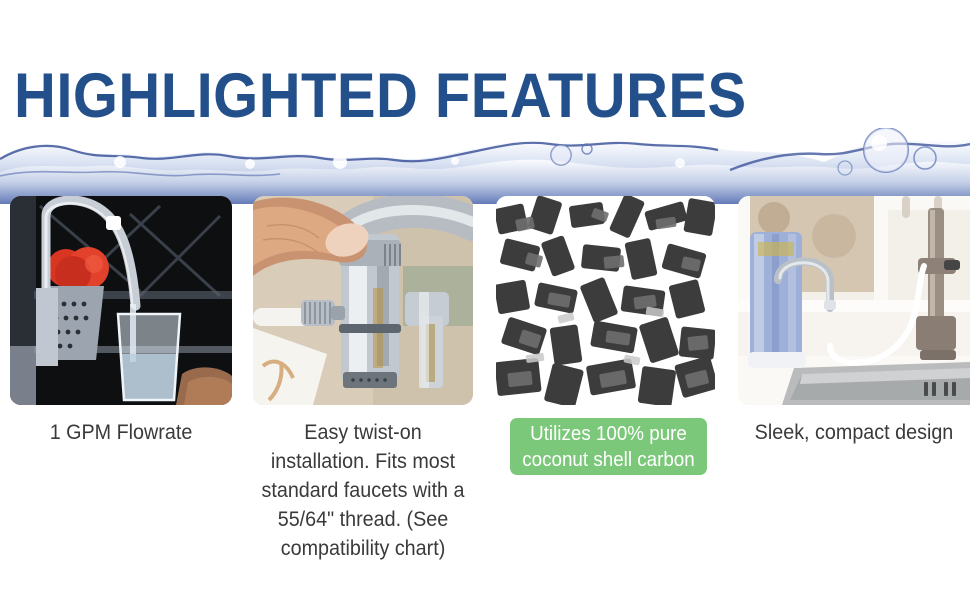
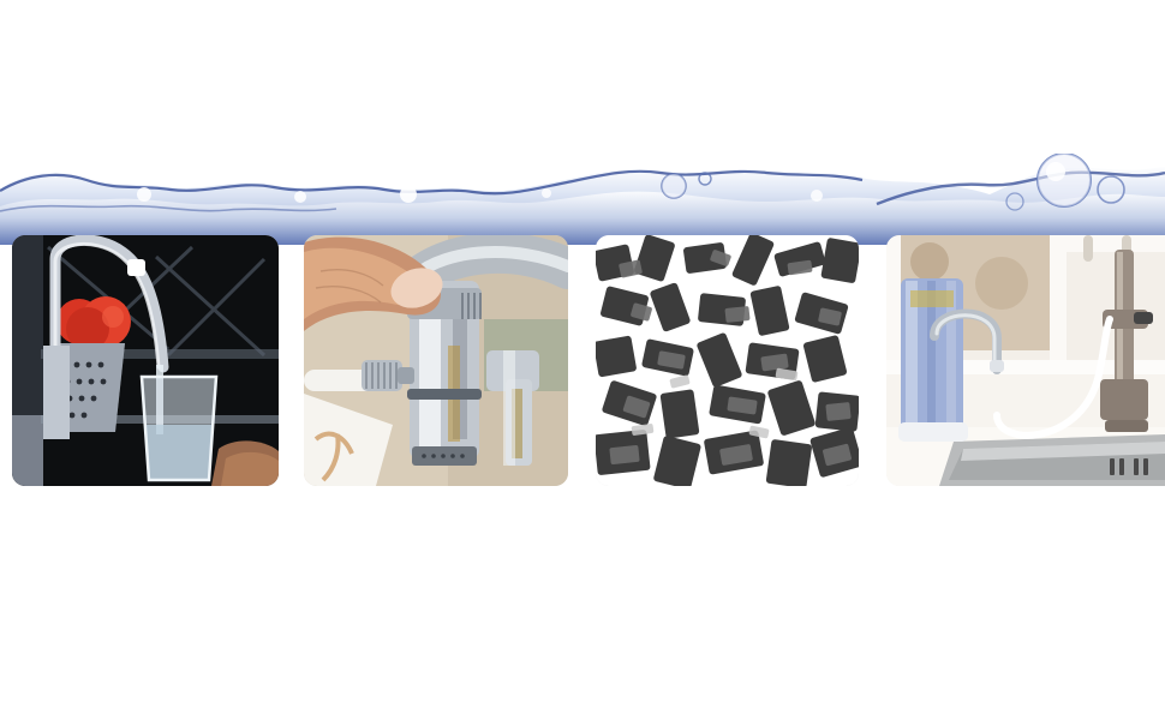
- HIGHLIGHTED FEATURES
- 1 GPM Flowrate
- Easy twist-on installation. Fits most standard faucets with a 55/64" thread. (See compatibility chart)
- Utilizes 100% pure coconut shell carbon
- Sleek, compact design
